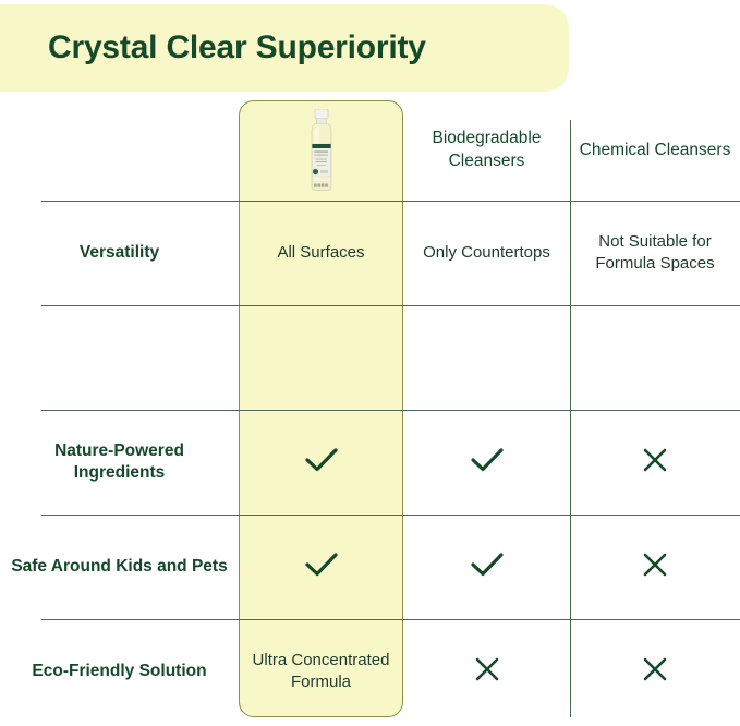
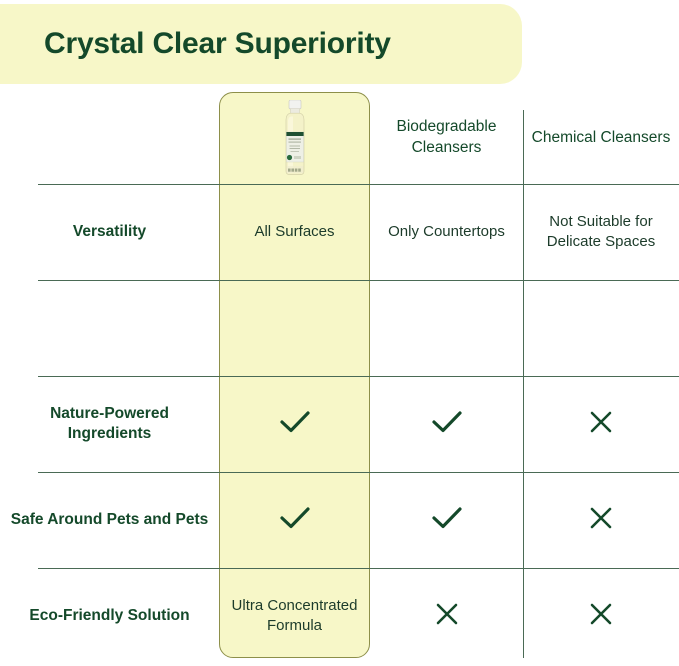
  Crystal Clear Superiority
  Biodegradable Cleansers
  Chemical Cleansers
  Versatility
  All Surfaces
  Only Countertops
- Not Suitable for Formula Spaces
+ Not Suitable for Delicate Spaces
  Nature-Powered Ingredients
- Safe Around Kids and Pets
+ Safe Around Pets and Pets
  Eco-Friendly Solution
  Ultra Concentrated Formula
